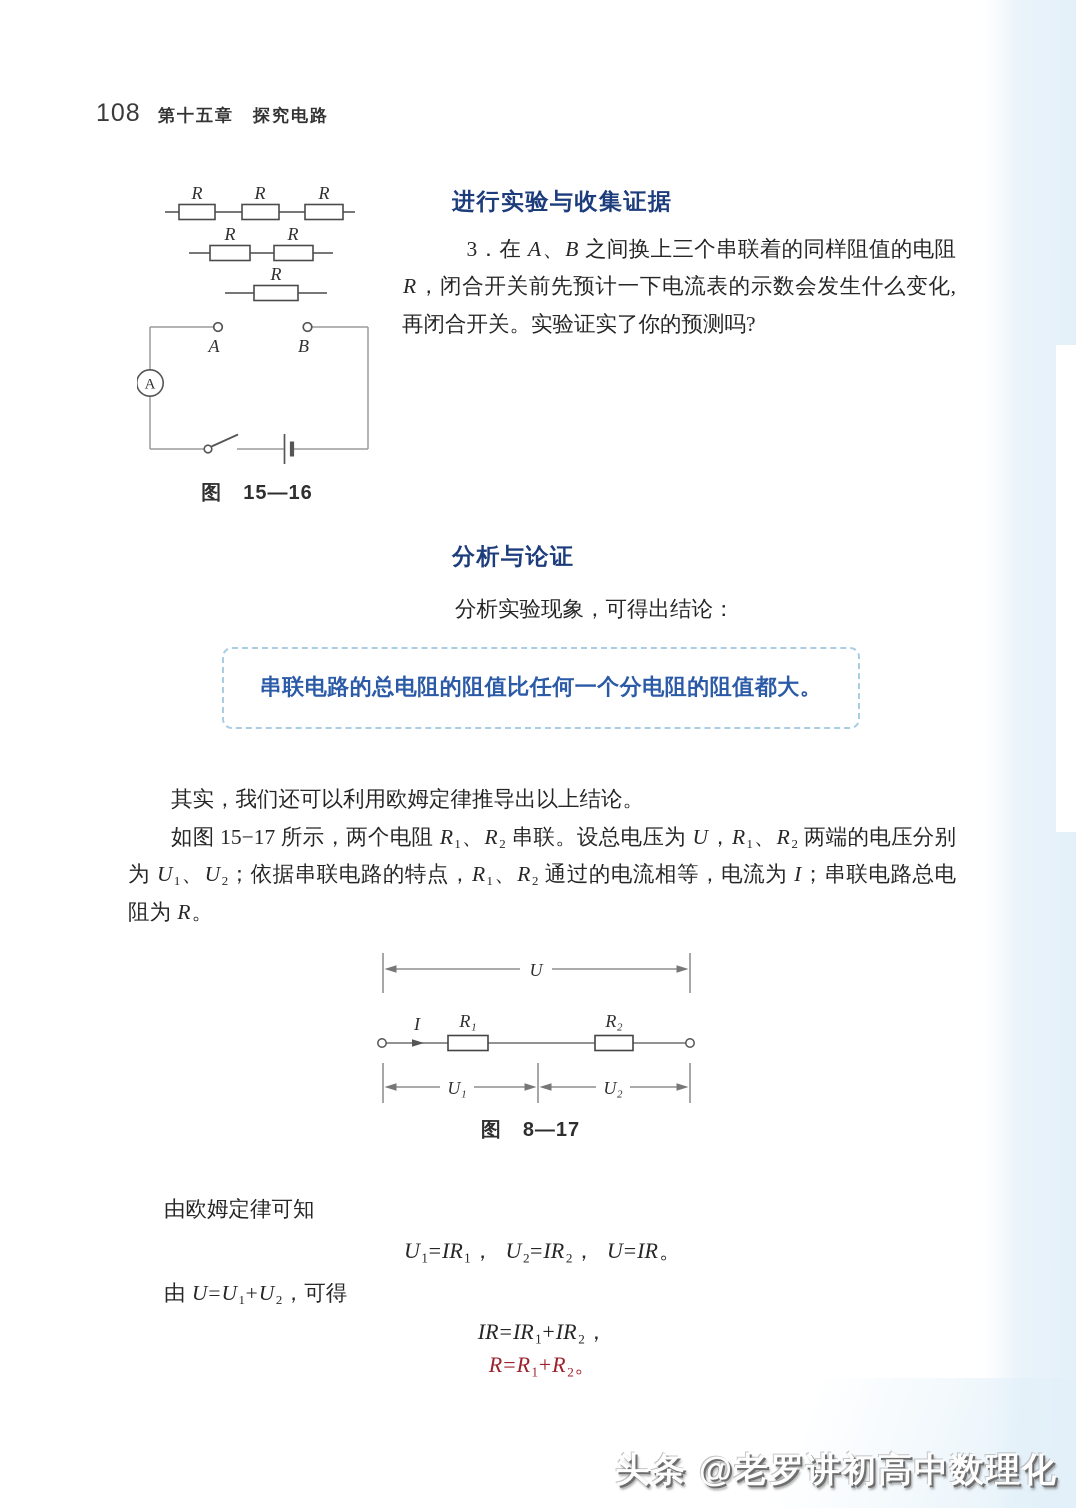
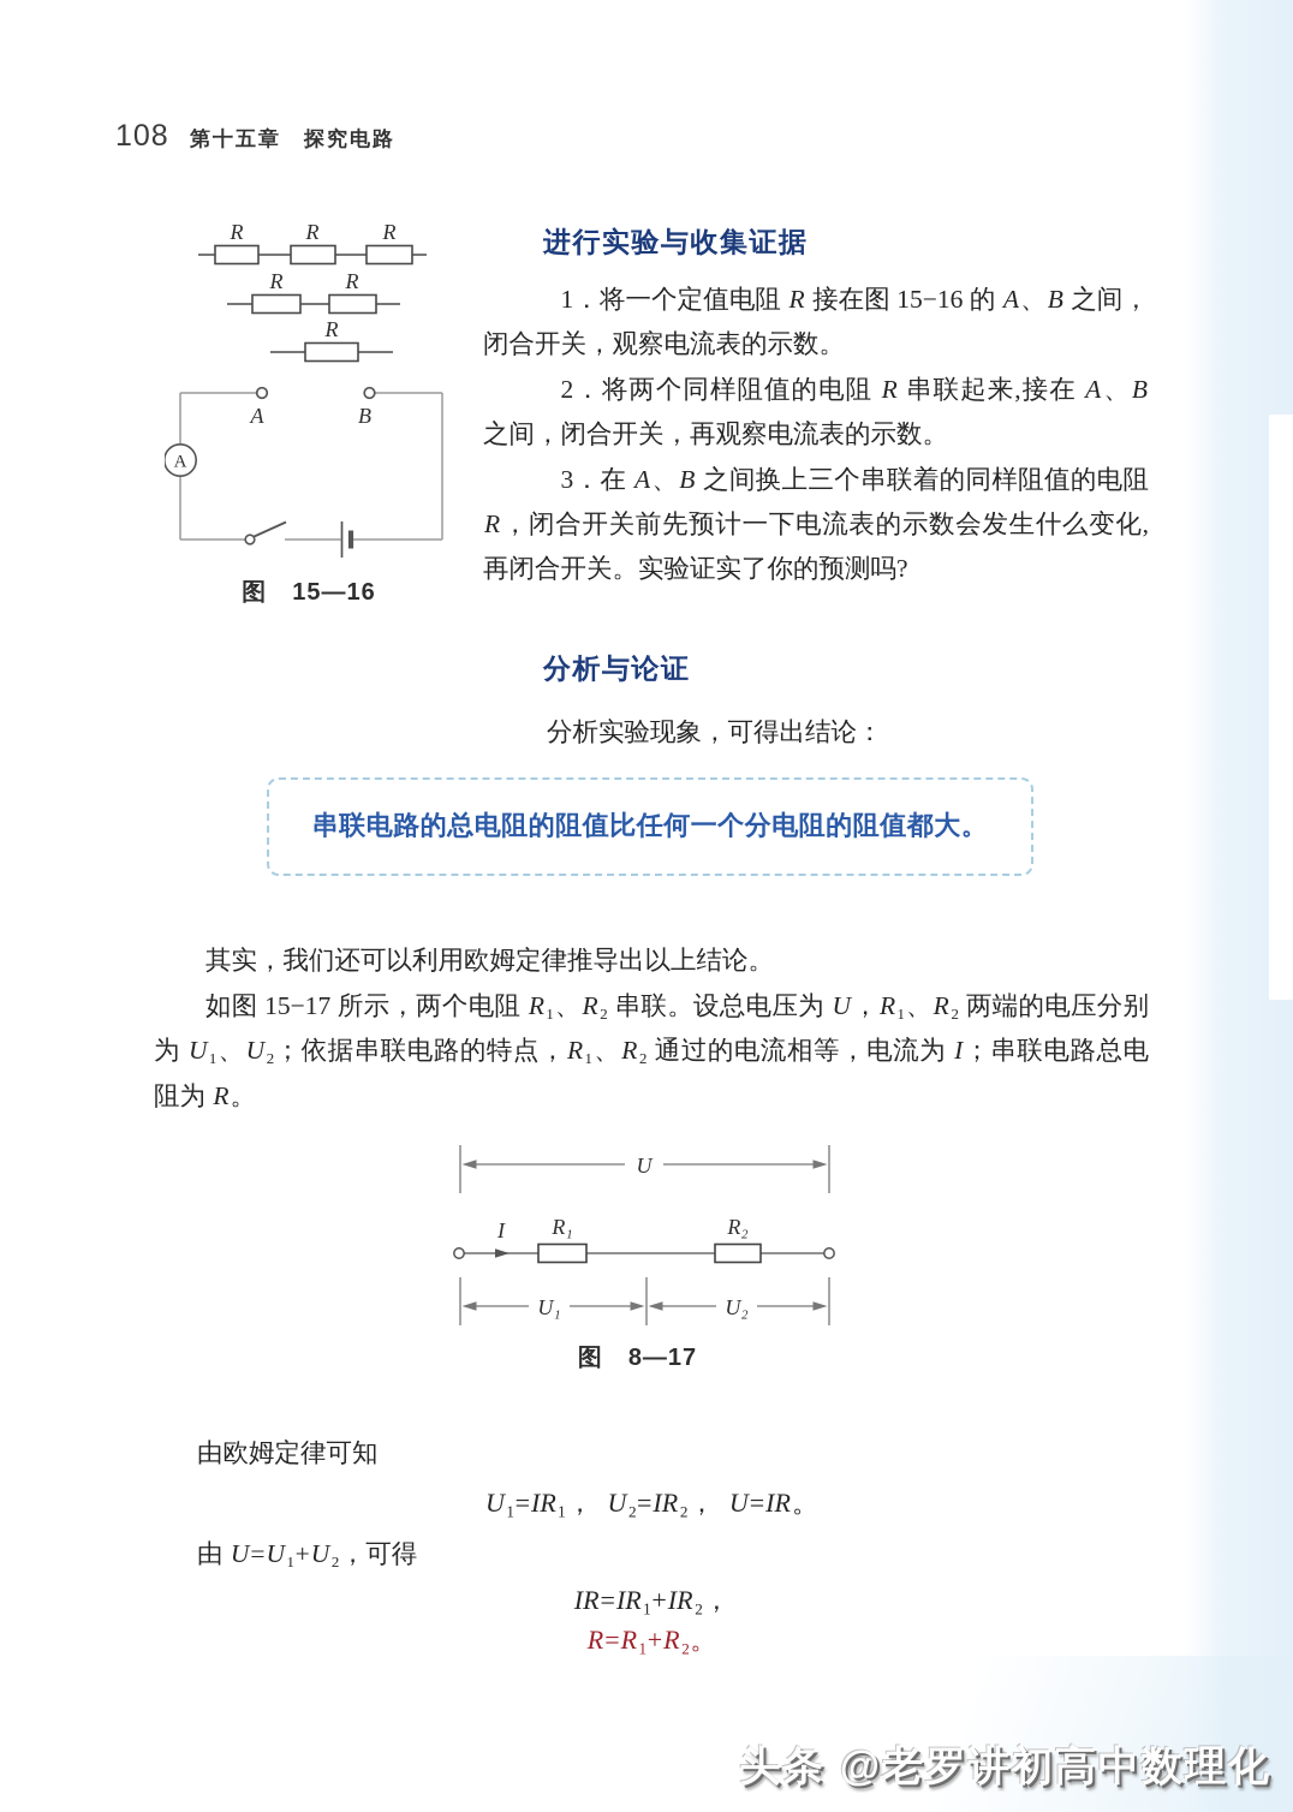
  108
  第十五章 探究电路
  R
  R
  R
  R
  R
  R
  A
  B
  A
  图 15—16
  进行实验与收集证据
+ 1．将一个定值电阻 R 接在图 15−16 的 A、B 之间，闭合开关，观察电流表的示数。
+ 2．将两个同样阻值的电阻 R 串联起来,接在 A、B 之间，闭合开关，再观察电流表的示数。
  3．在 A、B 之间换上三个串联着的同样阻值的电阻 R，闭合开关前先预计一下电流表的示数会发生什么变化,再闭合开关。实验证实了你的预测吗?
  分析与论证
  分析实验现象，可得出结论：
  串联电路的总电阻的阻值比任何一个分电阻的阻值都大。
  其实，我们还可以利用欧姆定律推导出以上结论。
  如图 15−17 所示，两个电阻 R₁、R₂ 串联。设总电压为 U，R₁、R₂ 两端的电压分别为 U₁、U₂；依据串联电路的特点，R₁、R₂ 通过的电流相等，电流为 I；串联电路总电阻为 R。
  U
  I
  R₁
  R₂
  U₁
  U₂
  图 8—17
  由欧姆定律可知
  U₁=IR₁， U₂=IR₂， U=IR。
  由 U=U₁+U₂，可得
  IR=IR₁+IR₂，
  R=R₁+R₂。
  头条 @老罗讲初高中数理化
